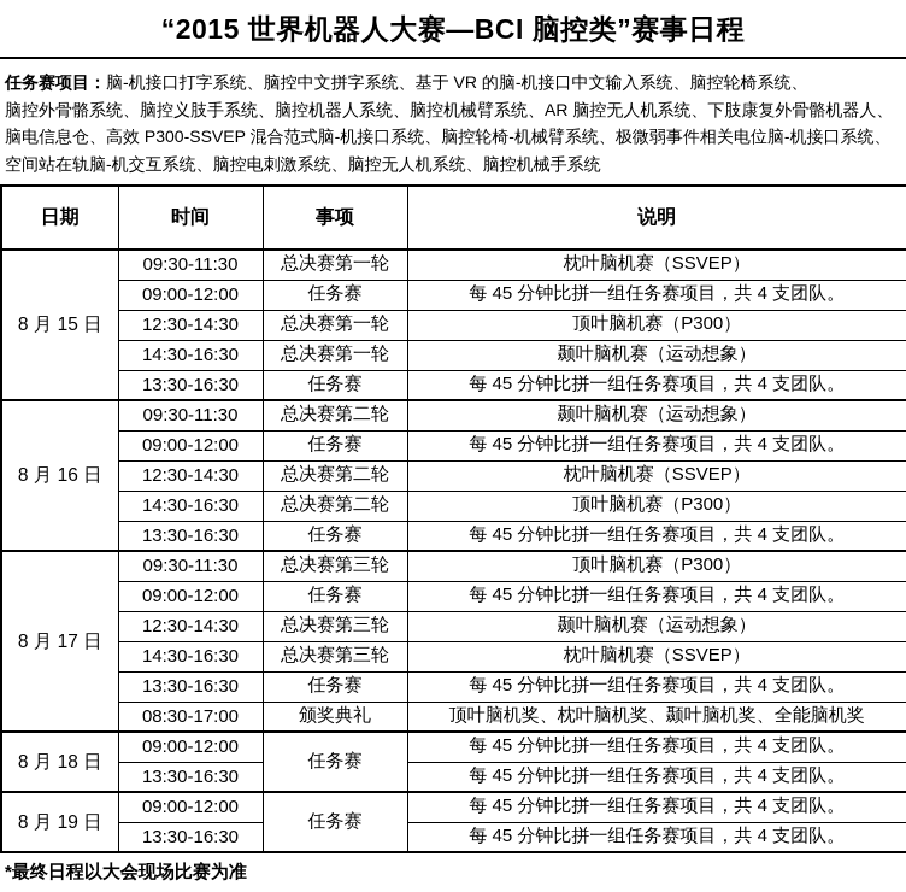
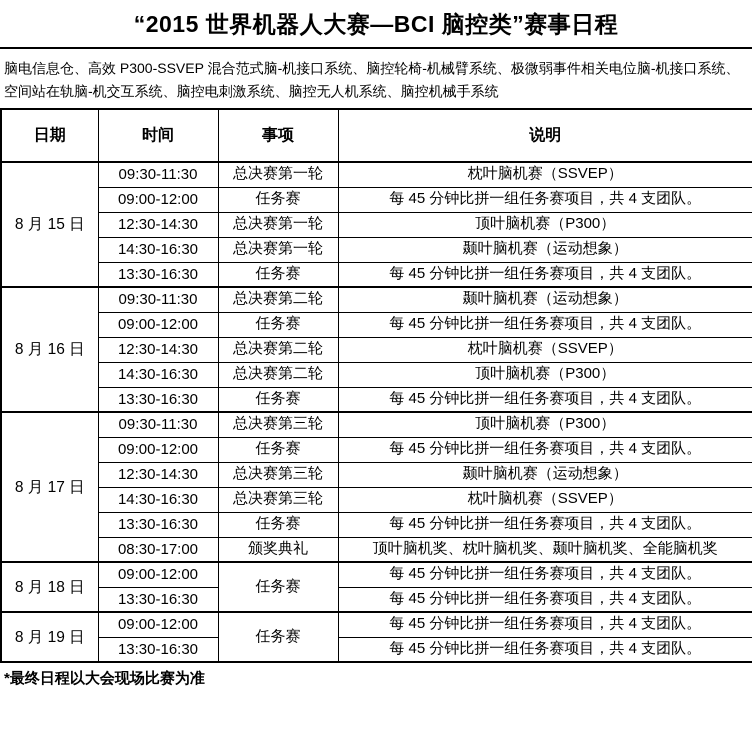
  “2015 世界机器人大赛—BCI 脑控类”赛事日程
- 任务赛项目：脑-机接口打字系统、脑控中文拼字系统、基于 VR 的脑-机接口中文输入系统、脑控轮椅系统、
- 脑控外骨骼系统、脑控义肢手系统、脑控机器人系统、脑控机械臂系统、AR 脑控无人机系统、下肢康复外骨骼机器人、
  脑电信息仓、高效 P300-SSVEP 混合范式脑-机接口系统、脑控轮椅-机械臂系统、极微弱事件相关电位脑-机接口系统、
  空间站在轨脑-机交互系统、脑控电刺激系统、脑控无人机系统、脑控机械手系统
  日期	时间	事项	说明
  8 月 15 日	09:30-11:30	总决赛第一轮	枕叶脑机赛（SSVEP）
  09:00-12:00	任务赛	每 45 分钟比拼一组任务赛项目，共 4 支团队。
  12:30-14:30	总决赛第一轮	顶叶脑机赛（P300）
  14:30-16:30	总决赛第一轮	颞叶脑机赛（运动想象）
  13:30-16:30	任务赛	每 45 分钟比拼一组任务赛项目，共 4 支团队。
  8 月 16 日	09:30-11:30	总决赛第二轮	颞叶脑机赛（运动想象）
  09:00-12:00	任务赛	每 45 分钟比拼一组任务赛项目，共 4 支团队。
  12:30-14:30	总决赛第二轮	枕叶脑机赛（SSVEP）
  14:30-16:30	总决赛第二轮	顶叶脑机赛（P300）
  13:30-16:30	任务赛	每 45 分钟比拼一组任务赛项目，共 4 支团队。
  8 月 17 日	09:30-11:30	总决赛第三轮	顶叶脑机赛（P300）
  09:00-12:00	任务赛	每 45 分钟比拼一组任务赛项目，共 4 支团队。
  12:30-14:30	总决赛第三轮	颞叶脑机赛（运动想象）
  14:30-16:30	总决赛第三轮	枕叶脑机赛（SSVEP）
  13:30-16:30	任务赛	每 45 分钟比拼一组任务赛项目，共 4 支团队。
  08:30-17:00	颁奖典礼	顶叶脑机奖、枕叶脑机奖、颞叶脑机奖、全能脑机奖
  8 月 18 日	09:00-12:00	任务赛	每 45 分钟比拼一组任务赛项目，共 4 支团队。
  13:30-16:30	每 45 分钟比拼一组任务赛项目，共 4 支团队。
  8 月 19 日	09:00-12:00	任务赛	每 45 分钟比拼一组任务赛项目，共 4 支团队。
  13:30-16:30	每 45 分钟比拼一组任务赛项目，共 4 支团队。
  *最终日程以大会现场比赛为准
